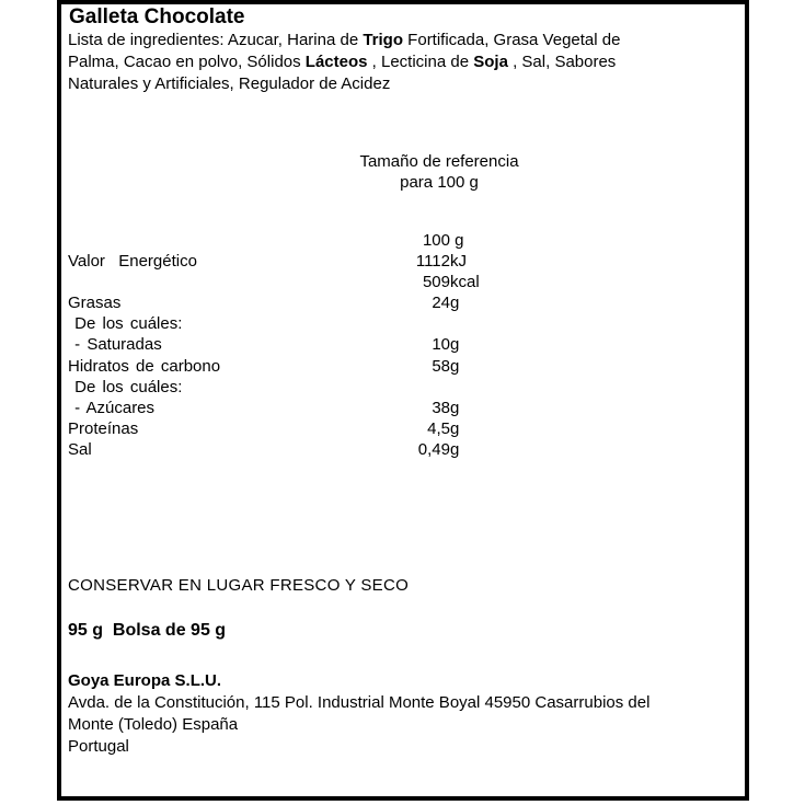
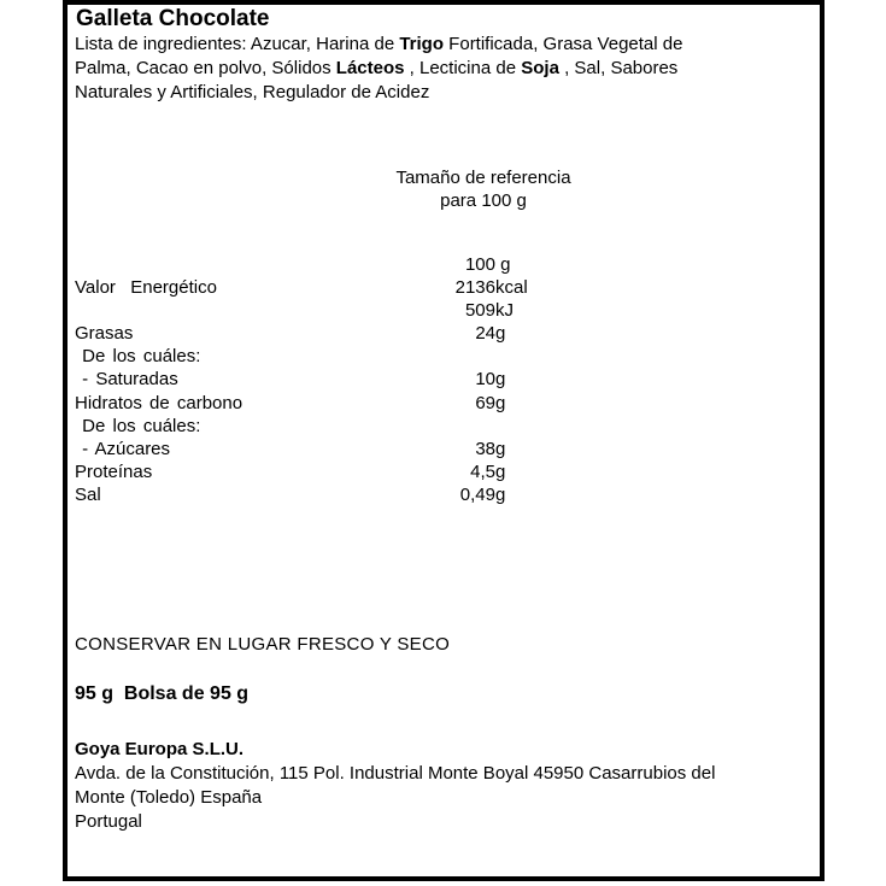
  Galleta Chocolate
  Lista de ingredientes: Azucar, Harina de Trigo Fortificada, Grasa Vegetal de
  Palma, Cacao en polvo, Sólidos Lácteos , Lecticina de Soja , Sal, Sabores
  Naturales y Artificiales, Regulador de Acidez
  Tamaño de referencia
  para 100 g
  100
  g
  Valor Energético
- 1112
+ 2136
- kJ
+ kcal
  509
- kcal
+ kJ
  Grasas
  24
  g
  De los cuáles:
  - Saturadas
  10
  g
  Hidratos de carbono
- 58
+ 69
  g
  De los cuáles:
  - Azúcares
  38
  g
  Proteínas
  4,5
  g
  Sal
  0,49
  g
  CONSERVAR EN LUGAR FRESCO Y SECO
  95 g Bolsa de 95 g
  Goya Europa S.L.U.
  Avda. de la Constitución, 115 Pol. Industrial Monte Boyal 45950 Casarrubios del
  Monte (Toledo) España
  Portugal
